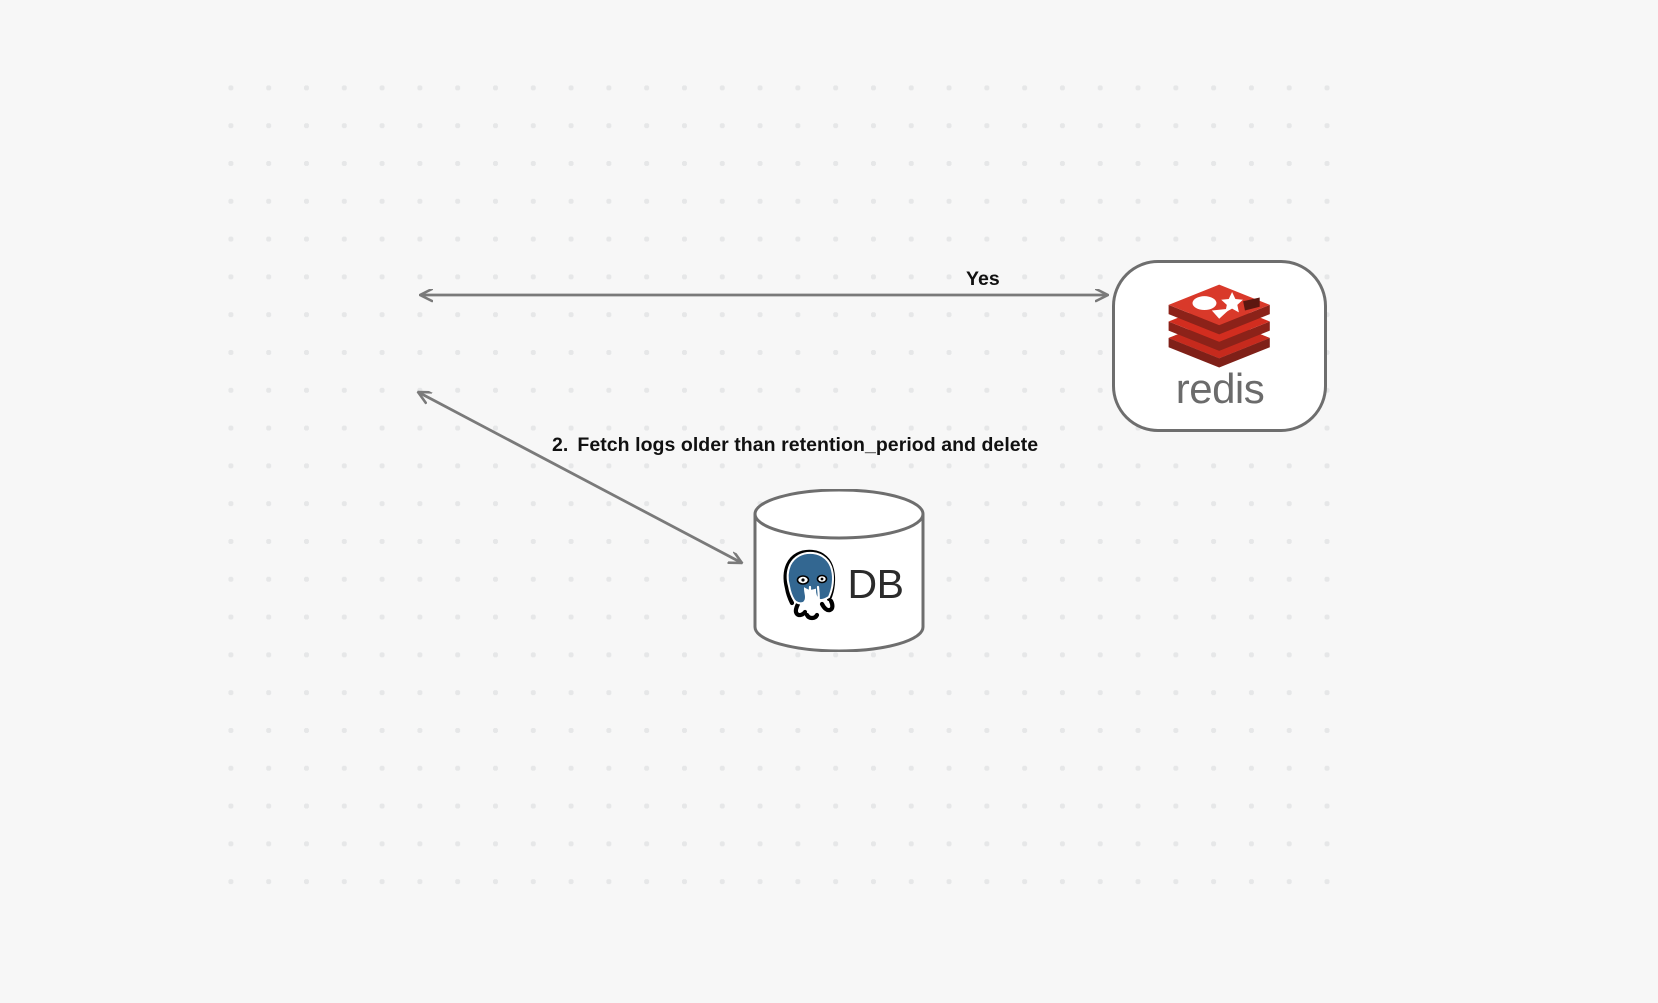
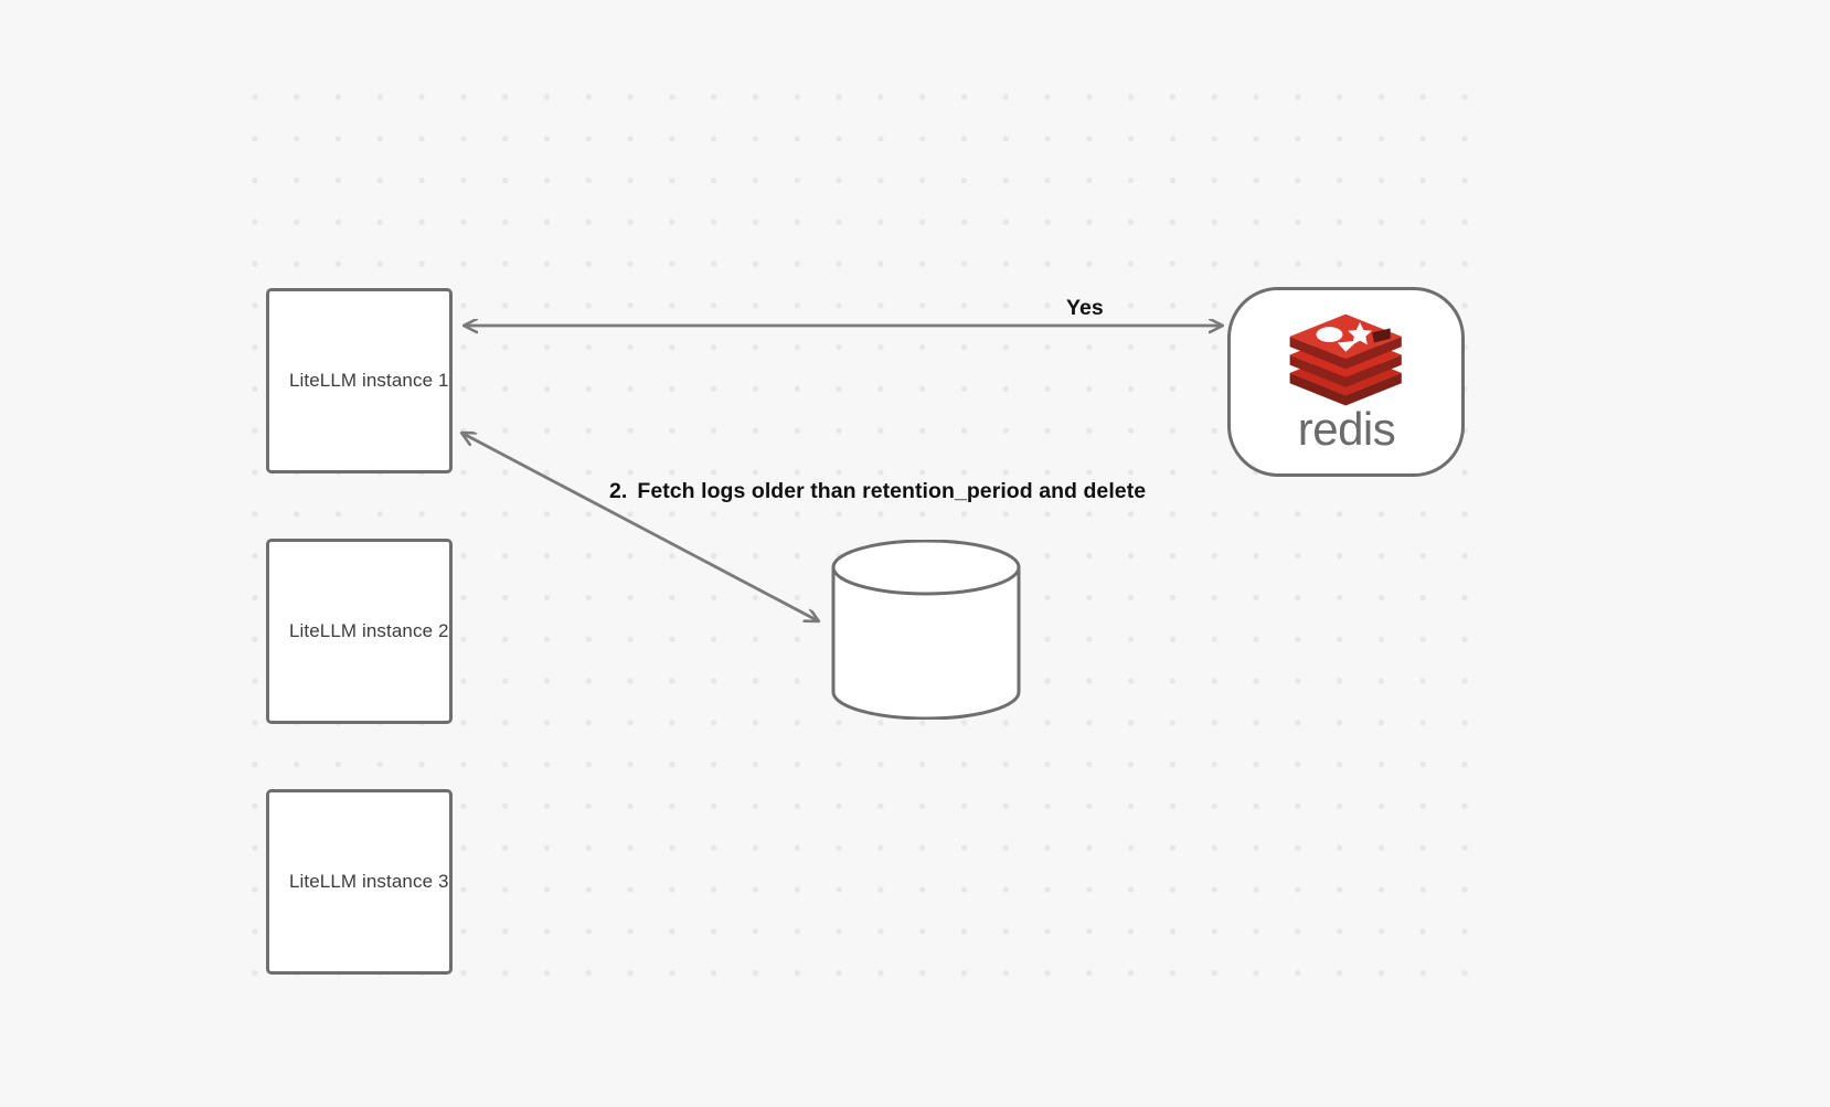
  Yes
  2. Fetch logs older than retention_period and delete
+ LiteLLM instance 1
+ LiteLLM instance 2
+ LiteLLM instance 3
  redis
- DB
